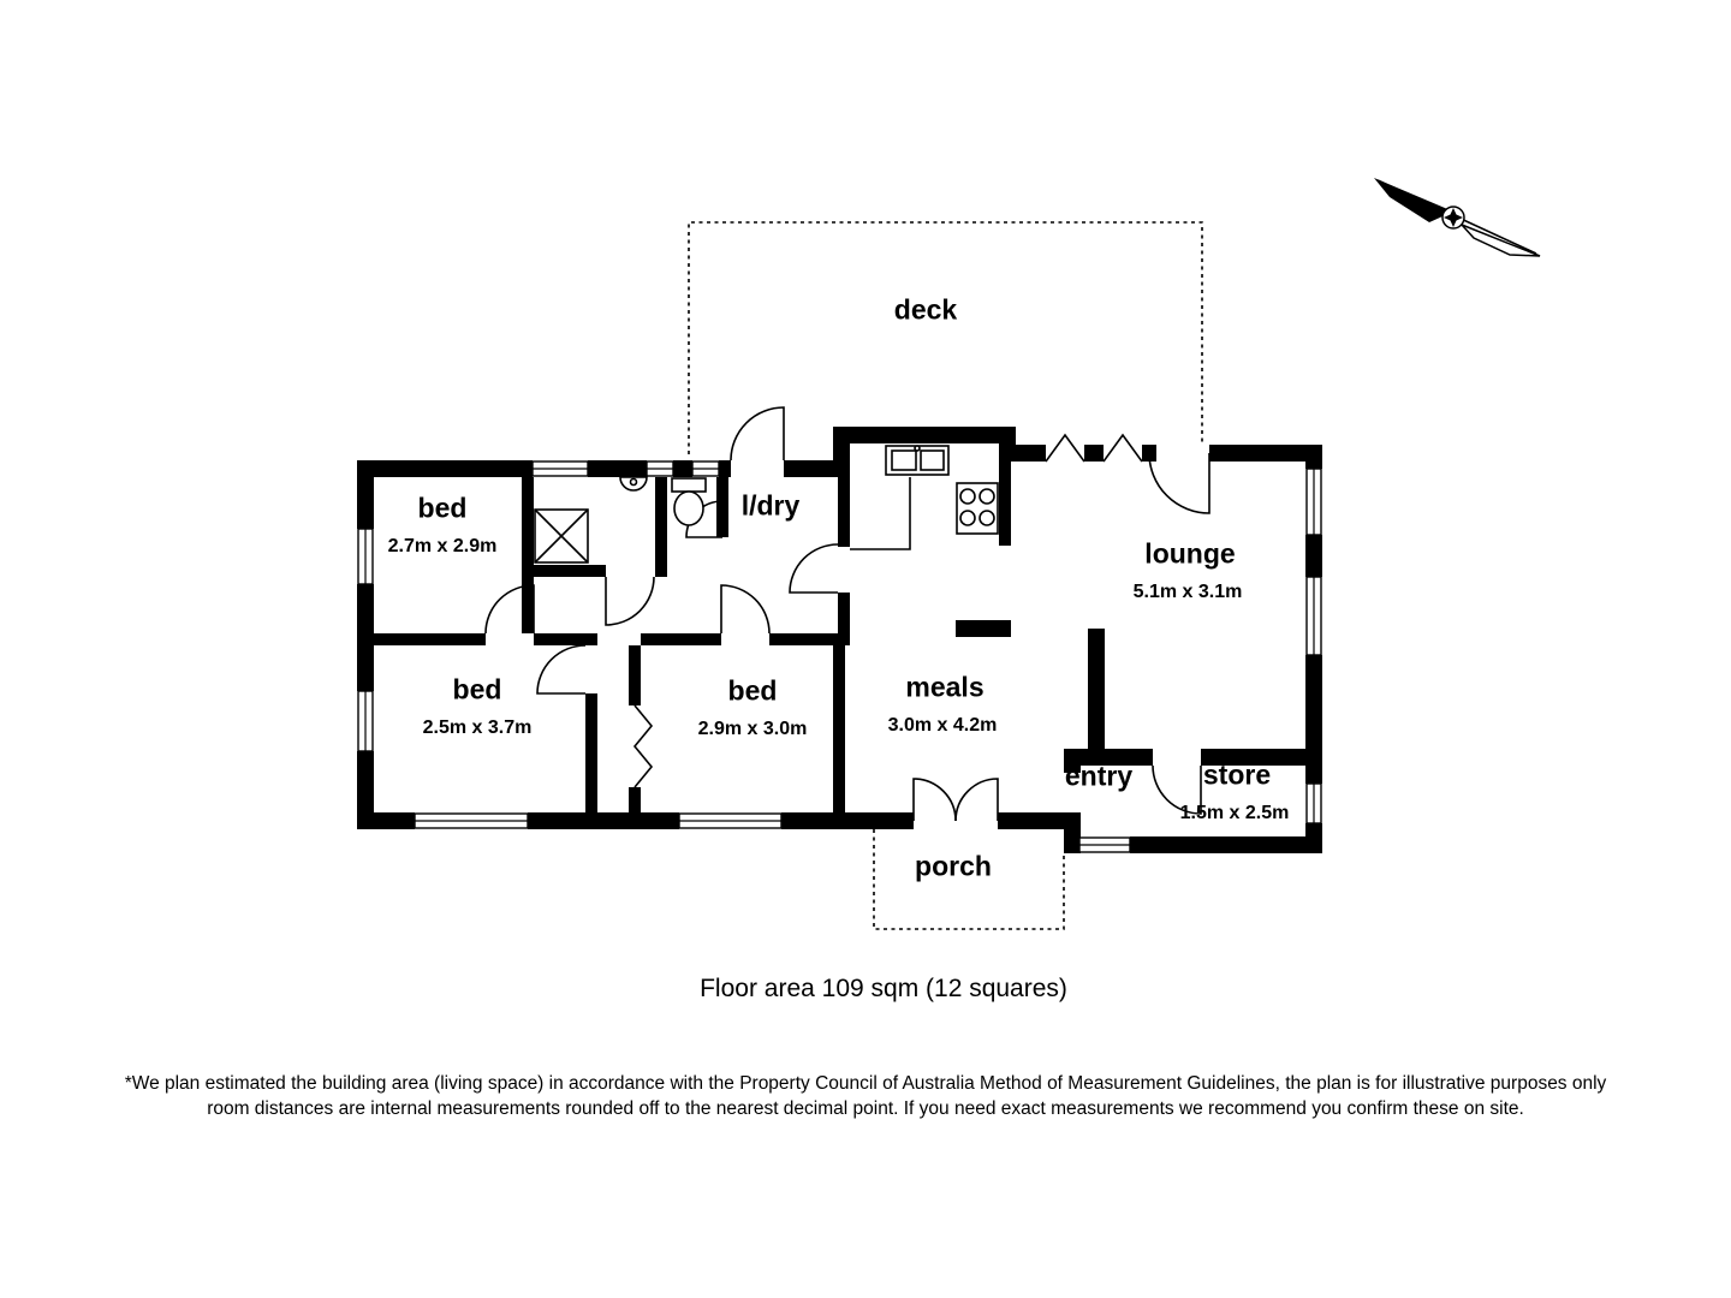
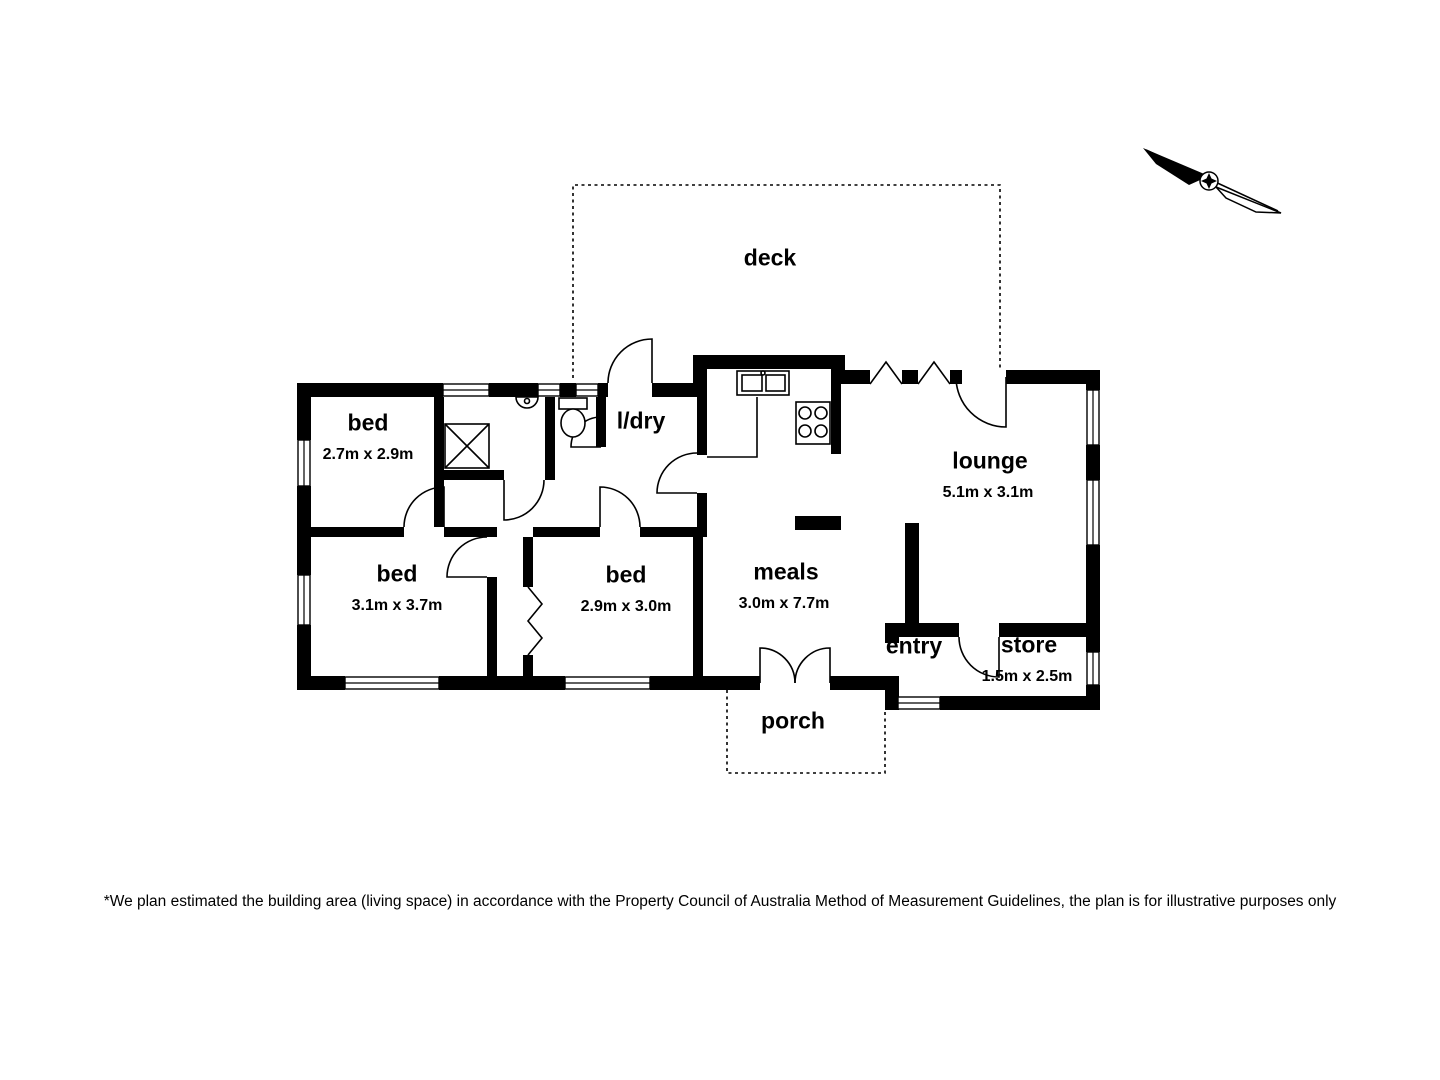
  deck
  bed
  2.7m x 2.9m
  l/dry
  lounge
  5.1m x 3.1m
  bed
- 2.5m x 3.7m
+ 3.1m x 3.7m
  bed
  2.9m x 3.0m
  meals
- 3.0m x 4.2m
+ 3.0m x 7.7m
  entry
  store
  1.5m x 2.5m
  porch
- Floor area 109 sqm (12 squares)
  *We plan estimated the building area (living space) in accordance with the Property Council of Australia Method of Measurement Guidelines, the plan is for illustrative purposes only
- room distances are internal measurements rounded off to the nearest decimal point. If you need exact measurements we recommend you confirm these on site.
